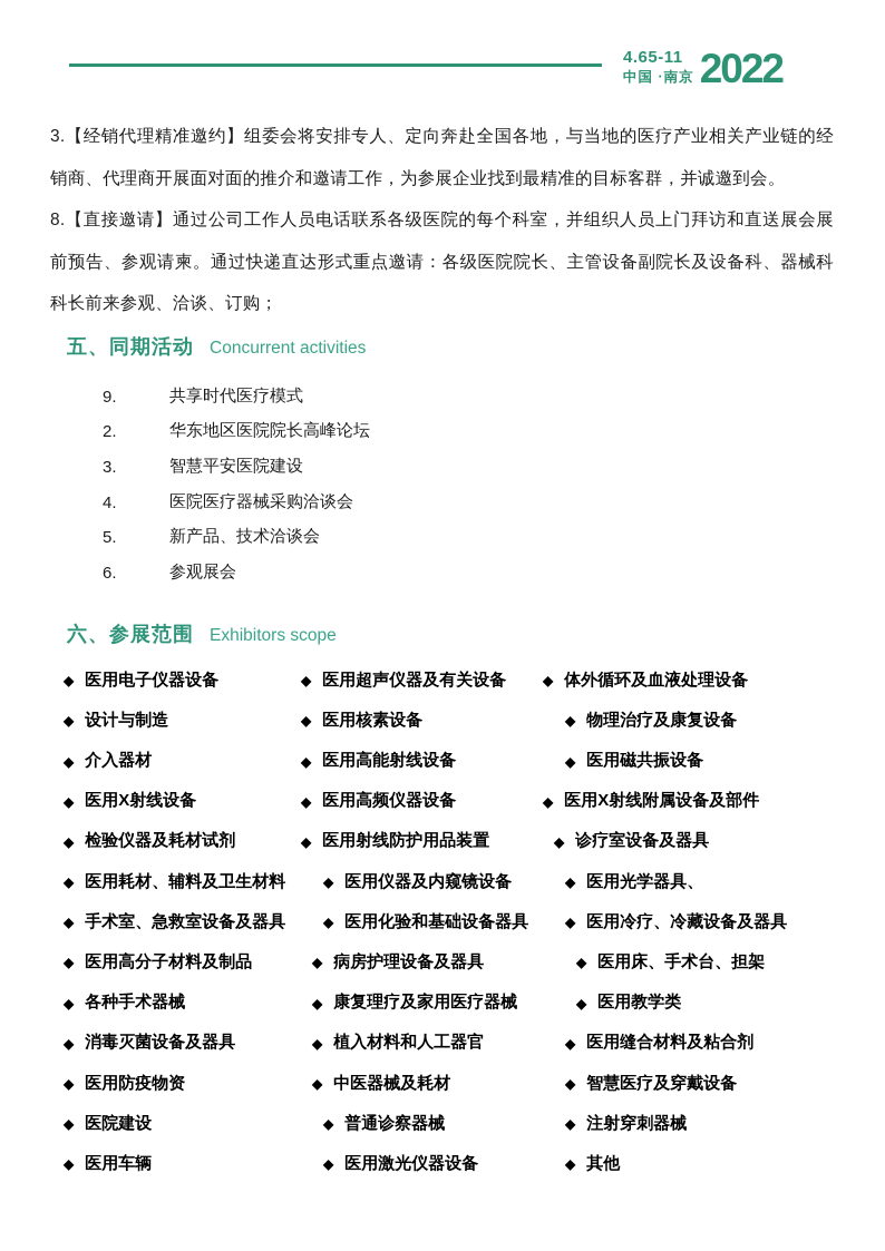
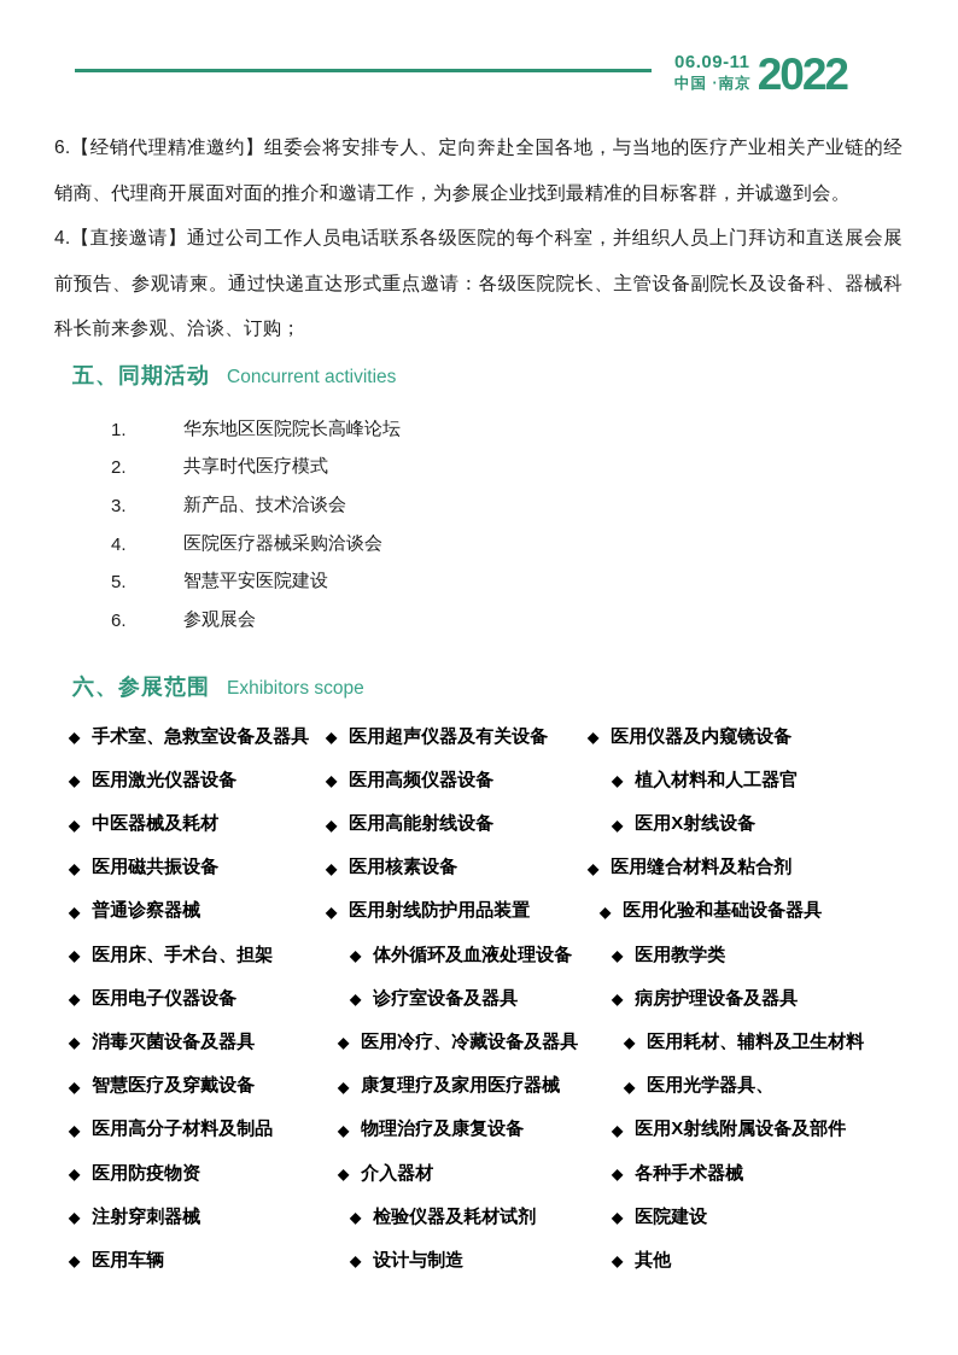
- 4.65-11
+ 06.09-11
  中国 ·南京
  2022
- 3.【经销代理精准邀约】组委会将安排专人、定向奔赴全国各地，与当地的医疗产业相关产业链的经销商、代理商开展面对面的推介和邀请工作，为参展企业找到最精准的目标客群，并诚邀到会。
+ 6.【经销代理精准邀约】组委会将安排专人、定向奔赴全国各地，与当地的医疗产业相关产业链的经销商、代理商开展面对面的推介和邀请工作，为参展企业找到最精准的目标客群，并诚邀到会。
- 8.【直接邀请】通过公司工作人员电话联系各级医院的每个科室，并组织人员上门拜访和直送展会展前预告、参观请柬。通过快递直达形式重点邀请：各级医院院长、主管设备副院长及设备科、器械科科长前来参观、洽谈、订购；
+ 4.【直接邀请】通过公司工作人员电话联系各级医院的每个科室，并组织人员上门拜访和直送展会展前预告、参观请柬。通过快递直达形式重点邀请：各级医院院长、主管设备副院长及设备科、器械科科长前来参观、洽谈、订购；
  五、同期活动 Concurrent activities
- 9.
+ 1.
- 共享时代医疗模式
+ 华东地区医院院长高峰论坛
  2.
- 华东地区医院院长高峰论坛
+ 共享时代医疗模式
  3.
- 智慧平安医院建设
+ 新产品、技术洽谈会
  4.
  医院医疗器械采购洽谈会
  5.
- 新产品、技术洽谈会
+ 智慧平安医院建设
  6.
  参观展会
  六、参展范围 Exhibitors scope
  ◆
- 医用电子仪器设备
+ 手术室、急救室设备及器具
  ◆
  医用超声仪器及有关设备
  ◆
- 体外循环及血液处理设备
+ 医用仪器及内窥镜设备
  ◆
- 设计与制造
+ 医用激光仪器设备
  ◆
- 医用核素设备
+ 医用高频仪器设备
  ◆
- 物理治疗及康复设备
+ 植入材料和人工器官
  ◆
- 介入器材
+ 中医器械及耗材
  ◆
  医用高能射线设备
  ◆
- 医用磁共振设备
+ 医用X射线设备
  ◆
- 医用X射线设备
+ 医用磁共振设备
  ◆
- 医用高频仪器设备
+ 医用核素设备
  ◆
- 医用X射线附属设备及部件
+ 医用缝合材料及粘合剂
  ◆
- 检验仪器及耗材试剂
+ 普通诊察器械
  ◆
  医用射线防护用品装置
  ◆
- 诊疗室设备及器具
+ 医用化验和基础设备器具
  ◆
- 医用耗材、辅料及卫生材料
+ 医用床、手术台、担架
  ◆
- 医用仪器及内窥镜设备
+ 体外循环及血液处理设备
  ◆
- 医用光学器具、
+ 医用教学类
  ◆
- 手术室、急救室设备及器具
+ 医用电子仪器设备
  ◆
- 医用化验和基础设备器具
+ 诊疗室设备及器具
  ◆
- 医用冷疗、冷藏设备及器具
+ 病房护理设备及器具
  ◆
- 医用高分子材料及制品
+ 消毒灭菌设备及器具
  ◆
- 病房护理设备及器具
+ 医用冷疗、冷藏设备及器具
  ◆
- 医用床、手术台、担架
+ 医用耗材、辅料及卫生材料
  ◆
- 各种手术器械
+ 智慧医疗及穿戴设备
  ◆
  康复理疗及家用医疗器械
  ◆
- 医用教学类
+ 医用光学器具、
  ◆
- 消毒灭菌设备及器具
+ 医用高分子材料及制品
  ◆
- 植入材料和人工器官
+ 物理治疗及康复设备
  ◆
- 医用缝合材料及粘合剂
+ 医用X射线附属设备及部件
  ◆
  医用防疫物资
  ◆
- 中医器械及耗材
+ 介入器材
  ◆
- 智慧医疗及穿戴设备
+ 各种手术器械
  ◆
- 医院建设
+ 注射穿刺器械
  ◆
- 普通诊察器械
+ 检验仪器及耗材试剂
  ◆
- 注射穿刺器械
+ 医院建设
  ◆
  医用车辆
  ◆
- 医用激光仪器设备
+ 设计与制造
  ◆
  其他
